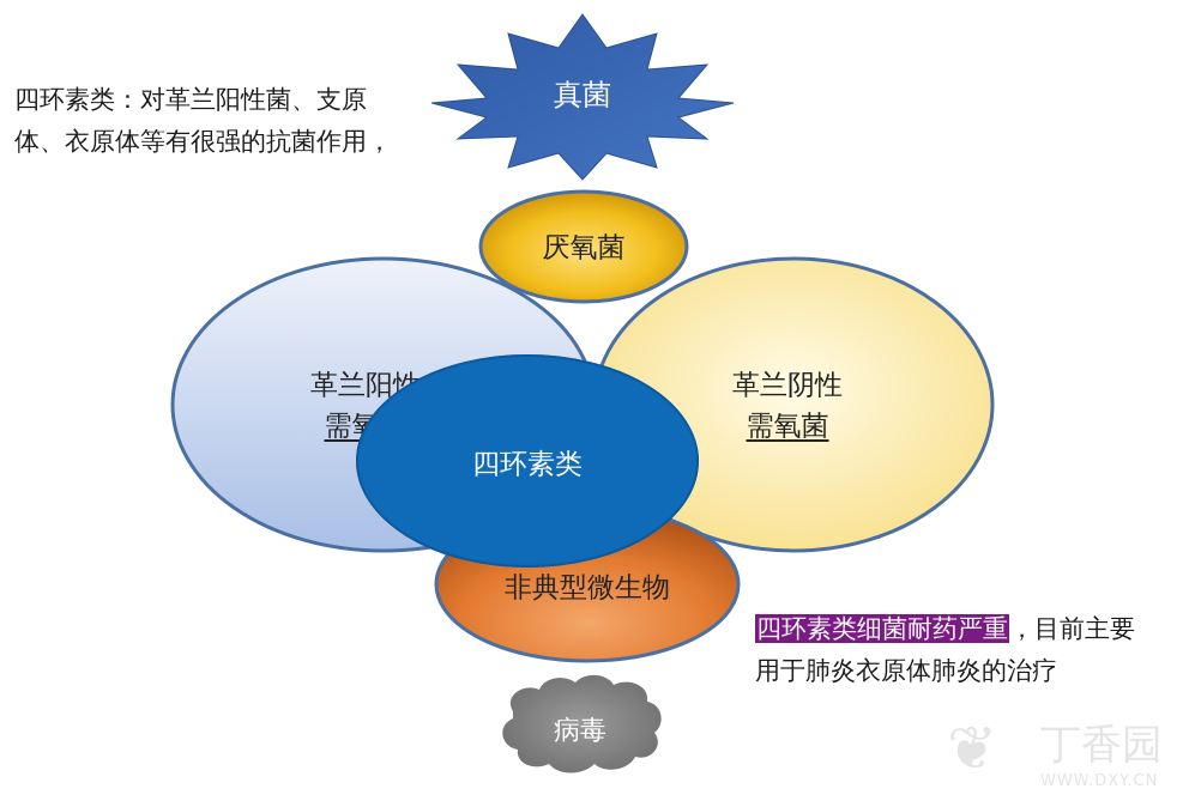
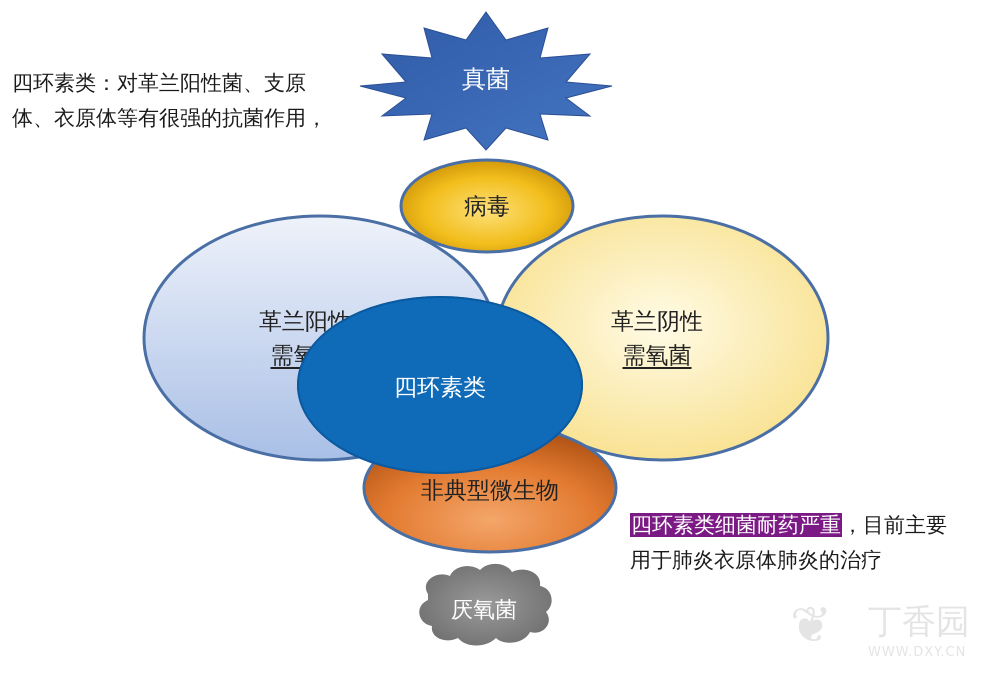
  真菌
- 厌氧菌
+ 病毒
  革兰阳
  革兰阴性
  需氧菌
  四环素类
  非典型微生物
- 病毒
+ 厌氧菌
  四环素类：对革兰阳性菌、支原
  体、衣原体等有很强的抗菌作用，
  四环素类细菌耐药严重，目前主要
  用于肺炎衣原体肺炎的治疗
  ❦
  丁香园
  WWW.DXY.CN
